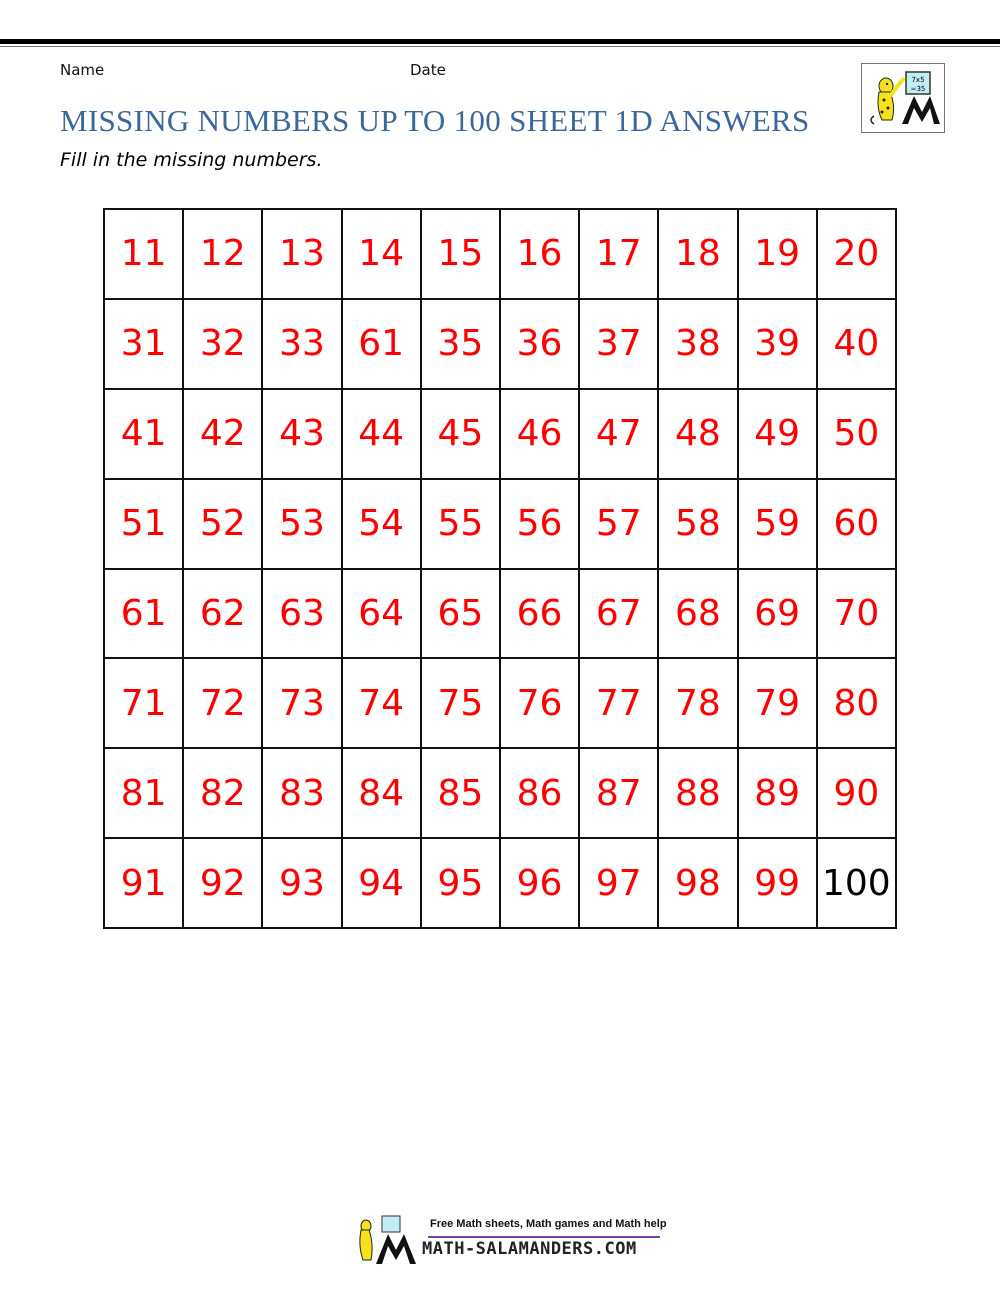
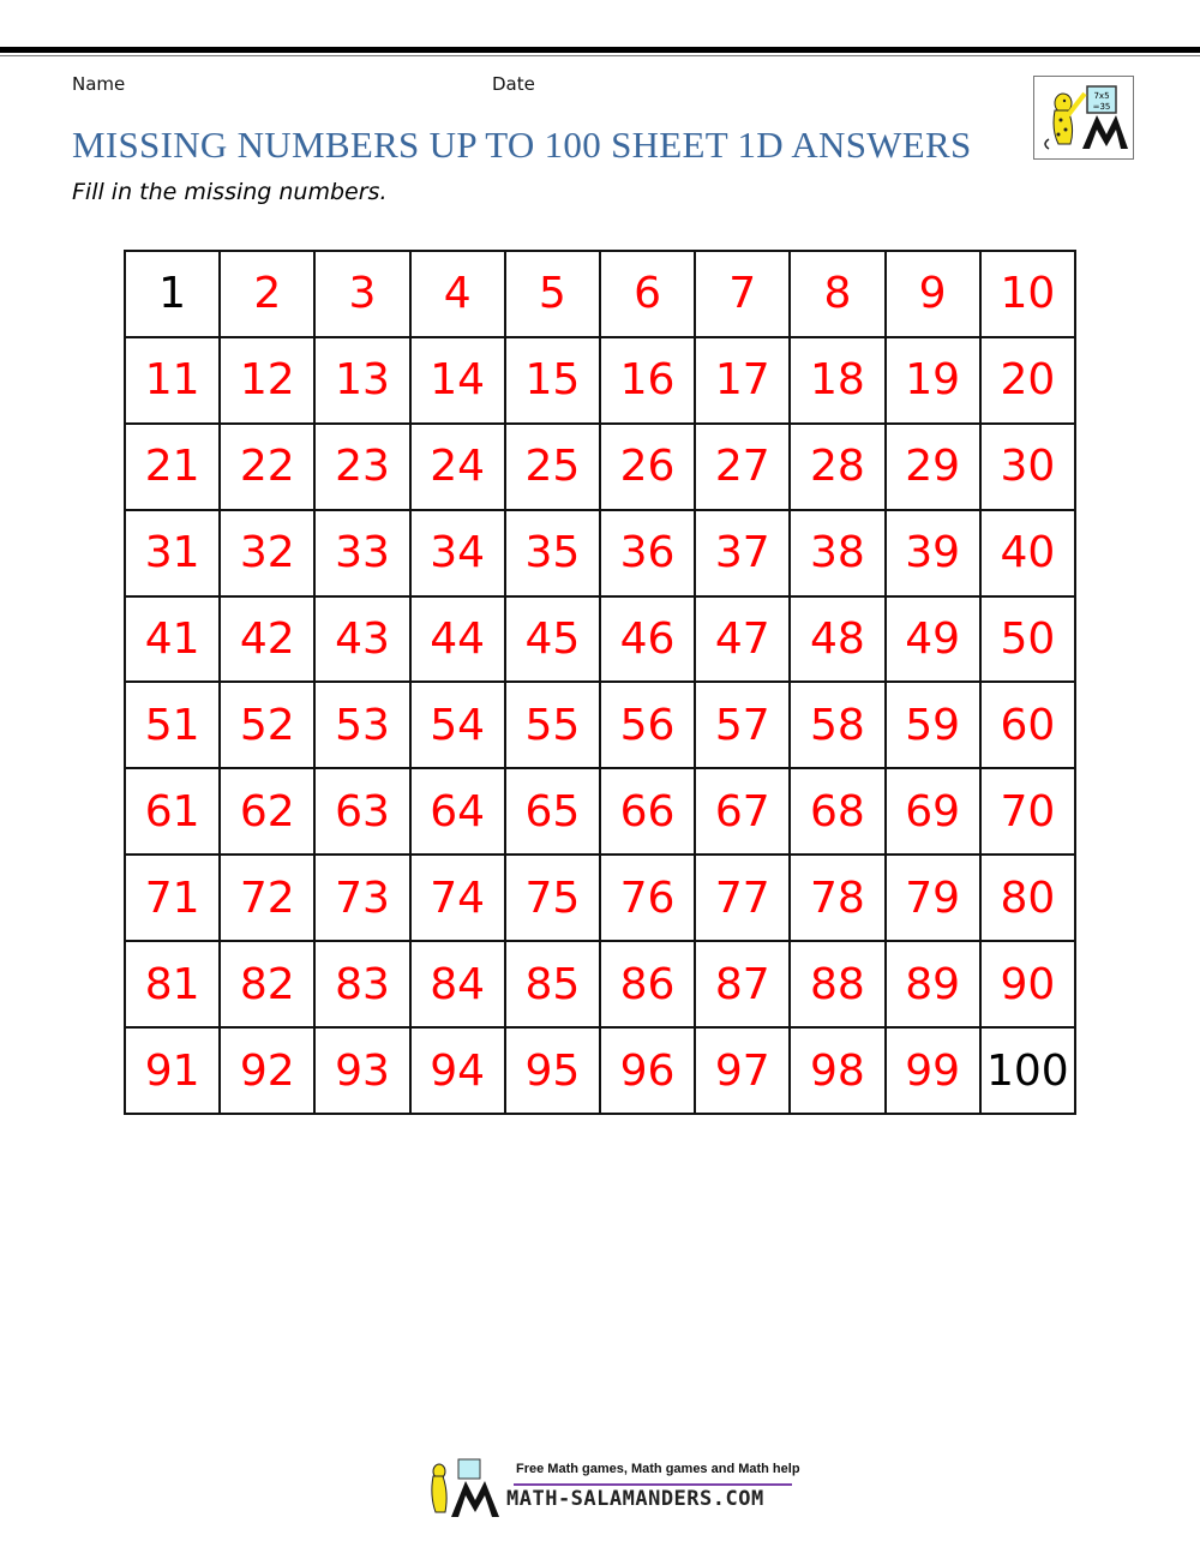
  Name
  Date
  MISSING NUMBERS UP TO 100 SHEET 1D ANSWERS
  Fill in the missing numbers.
  7x5
  =35
+ 1	2	3	4	5	6	7	8	9	10
  11	12	13	14	15	16	17	18	19	20
+ 21	22	23	24	25	26	27	28	29	30
- 31	32	33	61	35	36	37	38	39	40
+ 31	32	33	34	35	36	37	38	39	40
  41	42	43	44	45	46	47	48	49	50
  51	52	53	54	55	56	57	58	59	60
  61	62	63	64	65	66	67	68	69	70
  71	72	73	74	75	76	77	78	79	80
  81	82	83	84	85	86	87	88	89	90
  91	92	93	94	95	96	97	98	99	100
- Free Math sheets, Math games and Math help
+ Free Math games, Math games and Math help
  MATH-SALAMANDERS.COM
